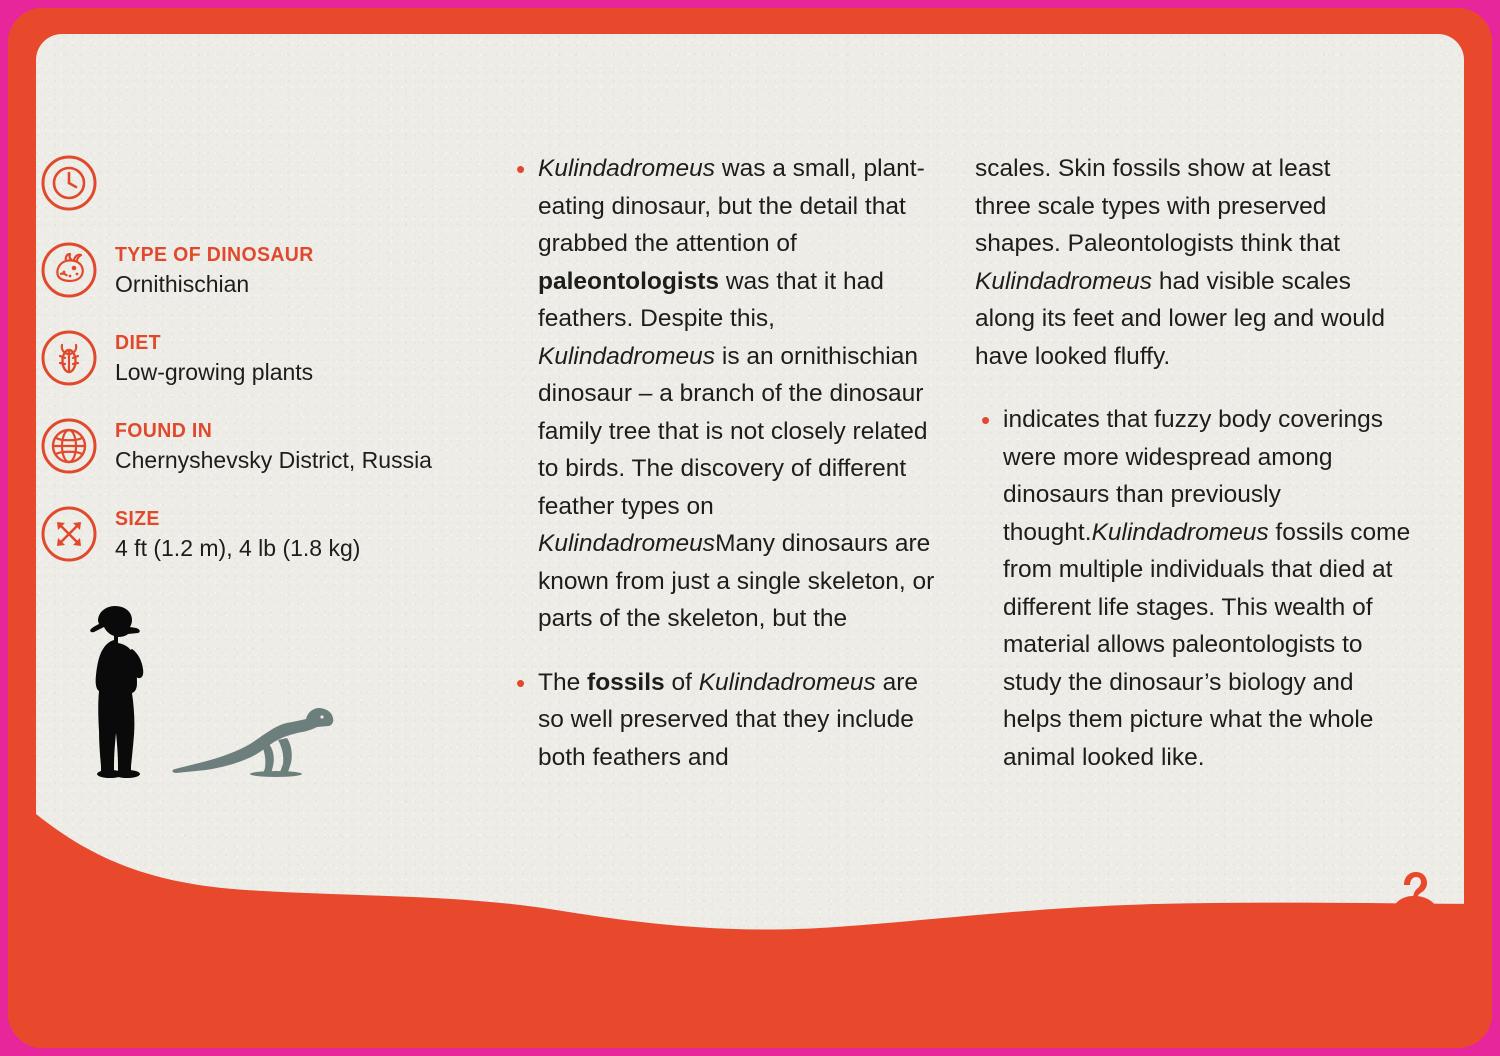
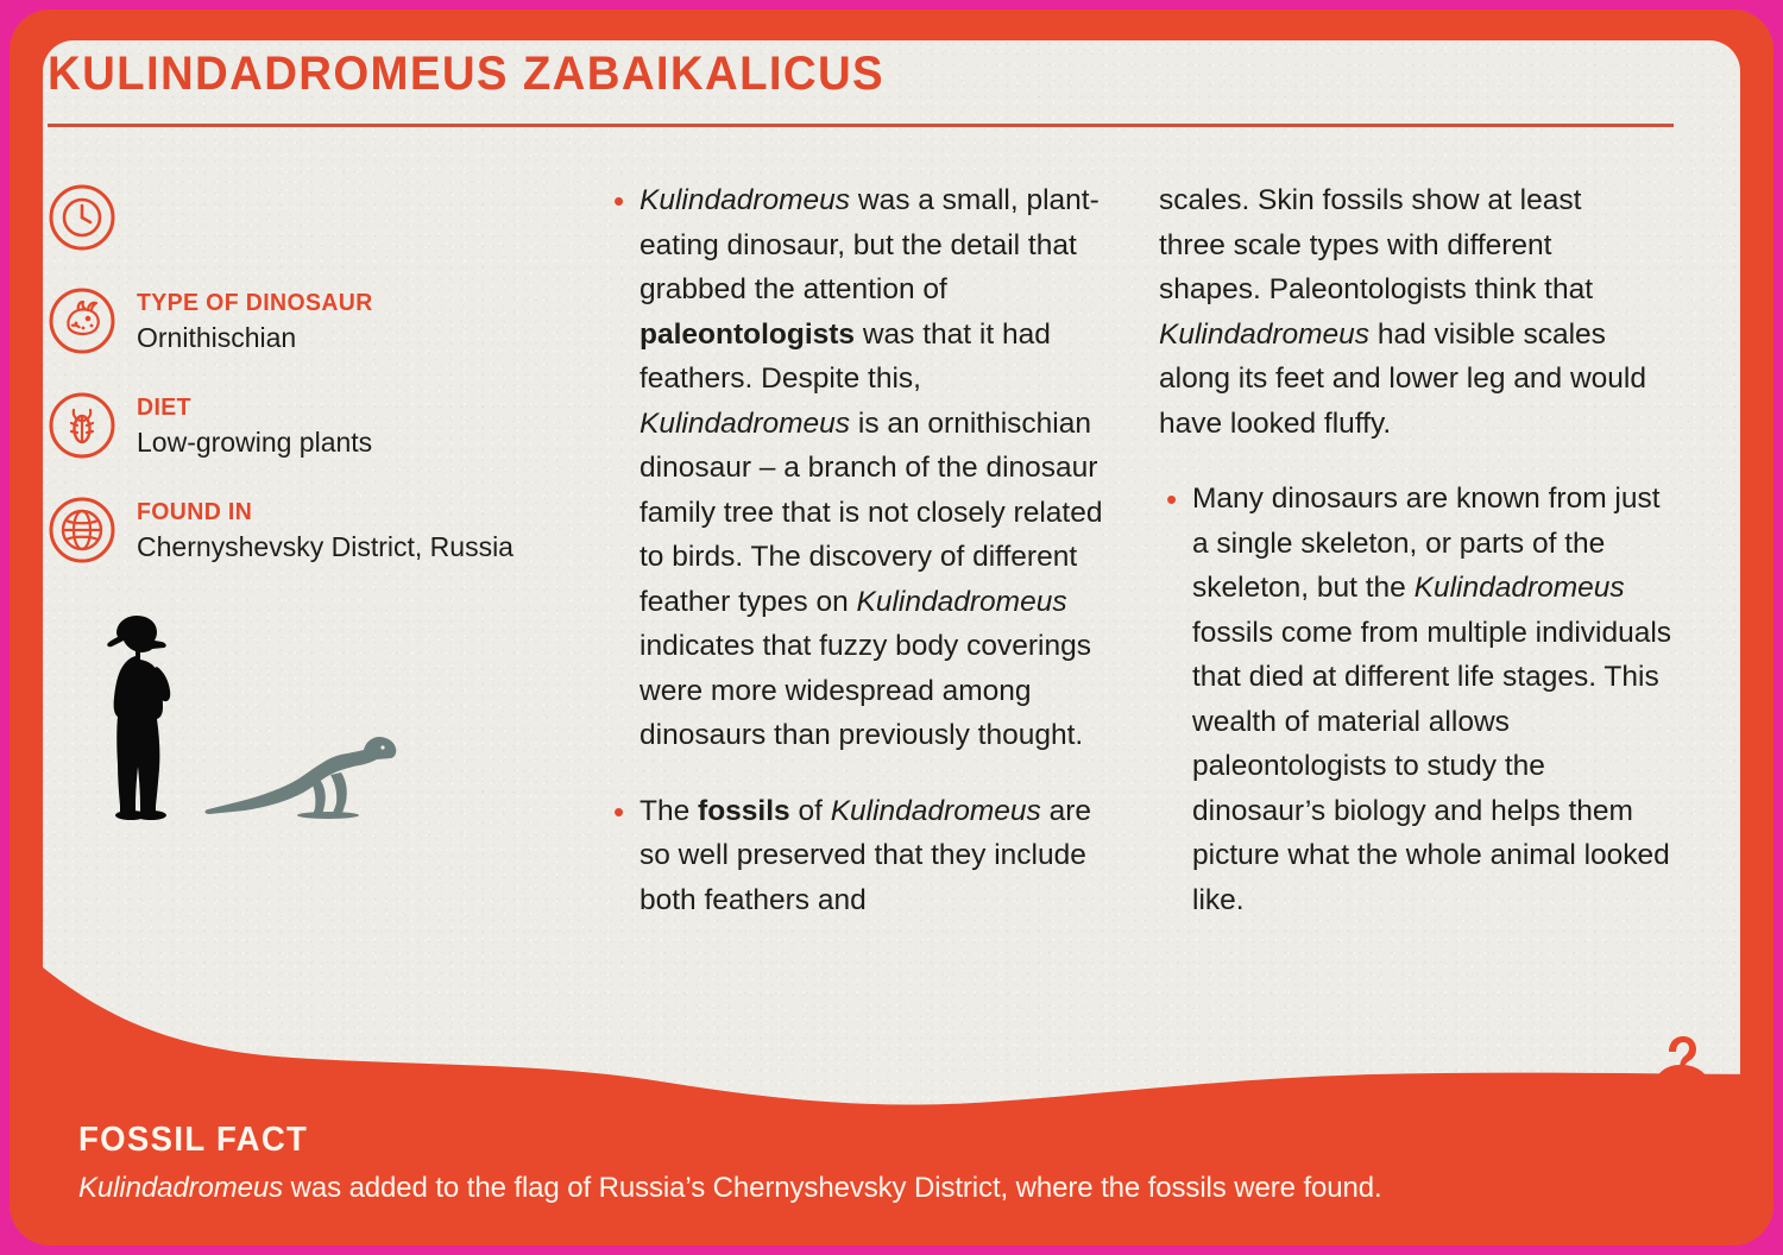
+ KULINDADROMEUS ZABAIKALICUS
  TYPE OF DINOSAUR
  Ornithischian
  DIET
  Low-growing plants
  FOUND IN
  Chernyshevsky District, Russia
- SIZE
- 4 ft (1.2 m), 4 lb (1.8 kg)
  •
- Kulindadromeus was a small, plant-eating dinosaur, but the detail that grabbed the attention of paleontologists was that it had feathers. Despite this, Kulindadromeus is an ornithischian dinosaur – a branch of the dinosaur family tree that is not closely related to birds. The discovery of different feather types on KulindadromeusMany dinosaurs are known from just a single skeleton, or parts of the skeleton, but the
+ Kulindadromeus was a small, plant-eating dinosaur, but the detail that grabbed the attention of paleontologists was that it had feathers. Despite this, Kulindadromeus is an ornithischian dinosaur – a branch of the dinosaur family tree that is not closely related to birds. The discovery of different feather types on Kulindadromeus indicates that fuzzy body coverings were more widespread among dinosaurs than previously thought.
  •
  The fossils of Kulindadromeus are so well preserved that they include both feathers and
- scales. Skin fossils show at least three scale types with preserved shapes. Paleontologists think that Kulindadromeus had visible scales along its feet and lower leg and would have looked fluffy.
+ scales. Skin fossils show at least three scale types with different shapes. Paleontologists think that Kulindadromeus had visible scales along its feet and lower leg and would have looked fluffy.
  •
- indicates that fuzzy body coverings were more widespread among dinosaurs than previously thought.Kulindadromeus fossils come from multiple individuals that died at different life stages. This wealth of material allows paleontologists to study the dinosaur’s biology and helps them picture what the whole animal looked like.
+ Many dinosaurs are known from just a single skeleton, or parts of the skeleton, but the Kulindadromeus fossils come from multiple individuals that died at different life stages. This wealth of material allows paleontologists to study the dinosaur’s biology and helps them picture what the whole animal looked like.
+ FOSSIL FACT
+ Kulindadromeus was added to the flag of Russia’s Chernyshevsky District, where the fossils were found.
